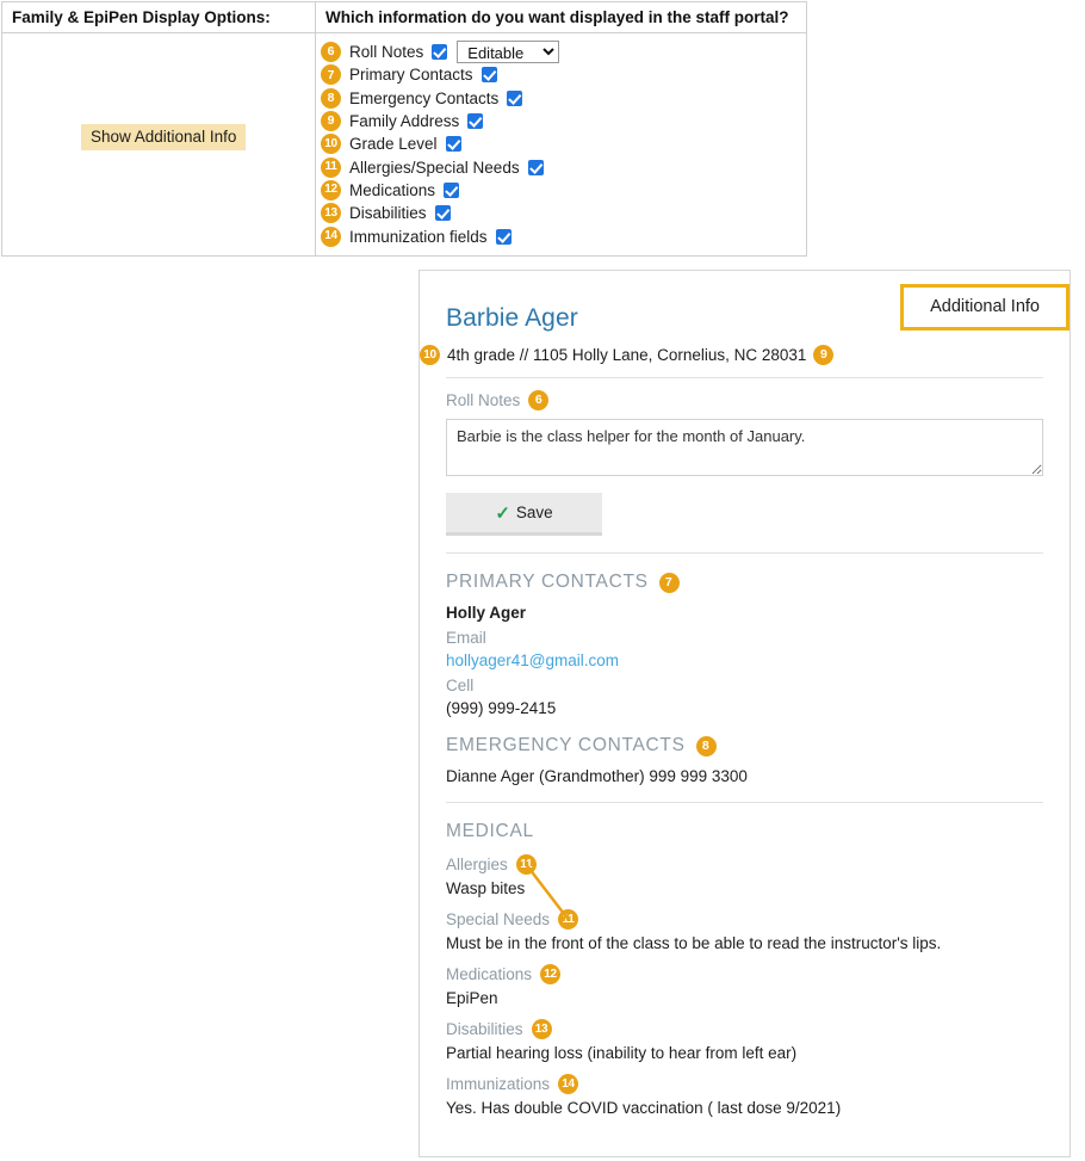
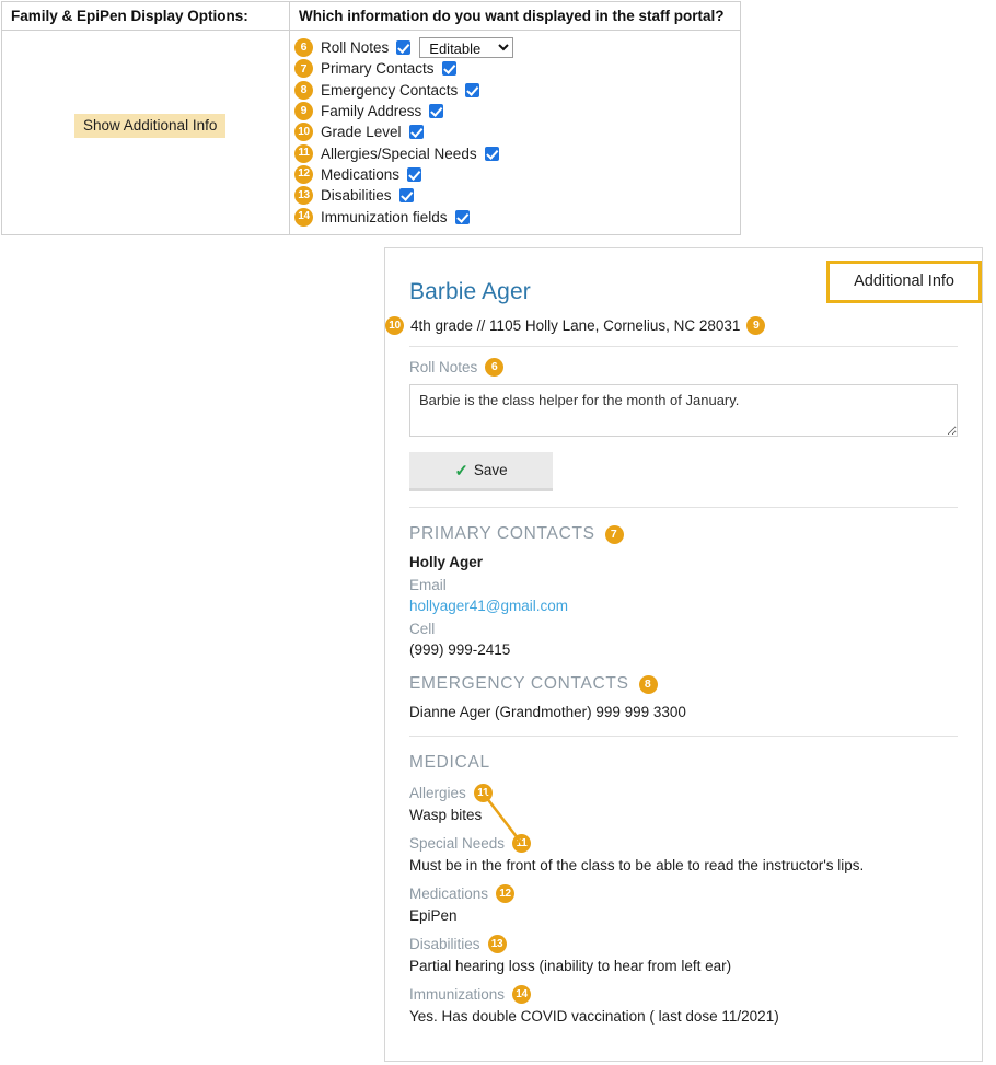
  Family & EpiPen Display Options:
  Which information do you want displayed in the staff portal?
  Show Additional Info
  6
  Roll Notes
  Editable
  7
  Primary Contacts
  8
  Emergency Contacts
  9
  Family Address
  10
  Grade Level
  11
  Allergies/Special Needs
  12
  Medications
  13
  Disabilities
  14
  Immunization fields
  Additional Info
  Barbie Ager
  10
  4th grade // 1105 Holly Lane, Cornelius, NC 28031
  9
  Roll Notes
  6
  Barbie is the class helper for the month of January.
  ✓
  Save
  PRIMARY CONTACTS
  7
  Holly Ager
  Email
  hollyager41@gmail.com
  Cell
  (999) 999-2415
  EMERGENCY CONTACTS
  8
  Dianne Ager (Grandmother) 999 999 3300
  MEDICAL
  Allergies
  11
  Wasp bites
  Special Needs
  11
  Must be in the front of the class to be able to read the instructor's lips.
  Medications
  12
  EpiPen
  Disabilities
  13
  Partial hearing loss (inability to hear from left ear)
  Immunizations
  14
- Yes. Has double COVID vaccination ( last dose 9/2021)
+ Yes. Has double COVID vaccination ( last dose 11/2021)
